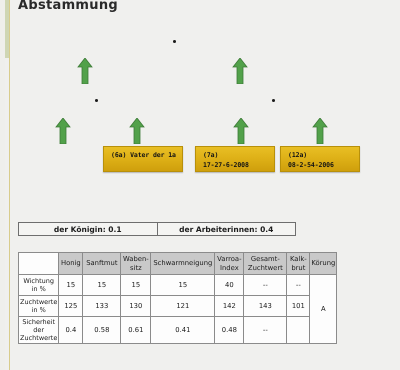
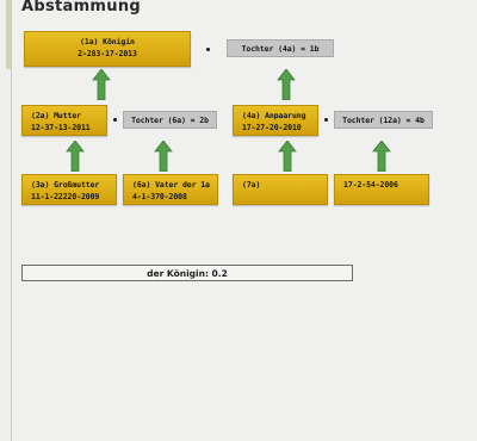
  Abstammung
+ (1a) Königin
+ 2-283-17-2013
+ Tochter (4a) = 1b
+ (2a) Mutter
+ 12-37-13-2011
+ Tochter (6a) = 2b
+ (4a) Anpaarung
+ 17-27-20-2010
+ Tochter (12a) = 4b
+ (3a) Großmutter
+ 11-1-22220-2009
  (6a) Vater der 1a
+ 4-1-370-2008
  (7a)
- 17-27-6-2008
- (12a)
- 08-2-54-2006
+ 17-2-54-2006
- der Königin: 0.1
+ der Königin: 0.2
- der Arbeiterinnen: 0.4
- 	Honig	Sanftmut	Waben-sitz	Schwarmneigung	Varroa-Index	Gesamt-Zuchtwert	Kalk-brut	Körung
- Wichtungin %	15	15	15	15	40	--	--	A
- Zuchtwertein %	125	133	130	121	142	143	101
- SicherheitderZuchtwerte	0.4	0.58	0.61	0.41	0.48	--
